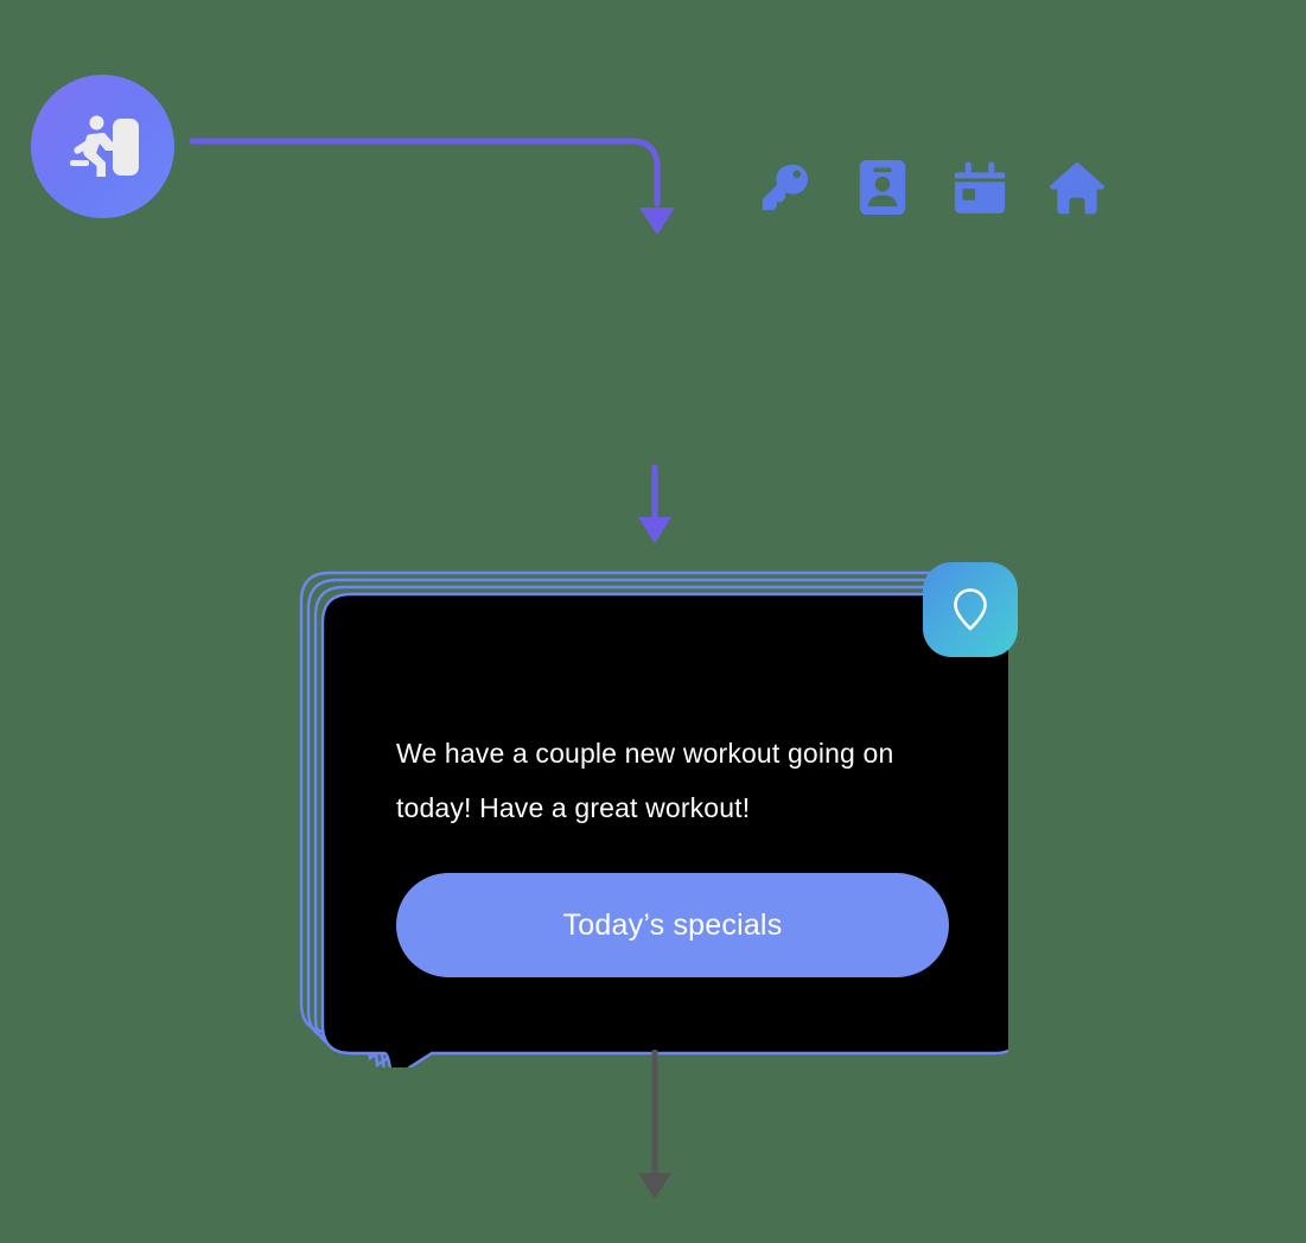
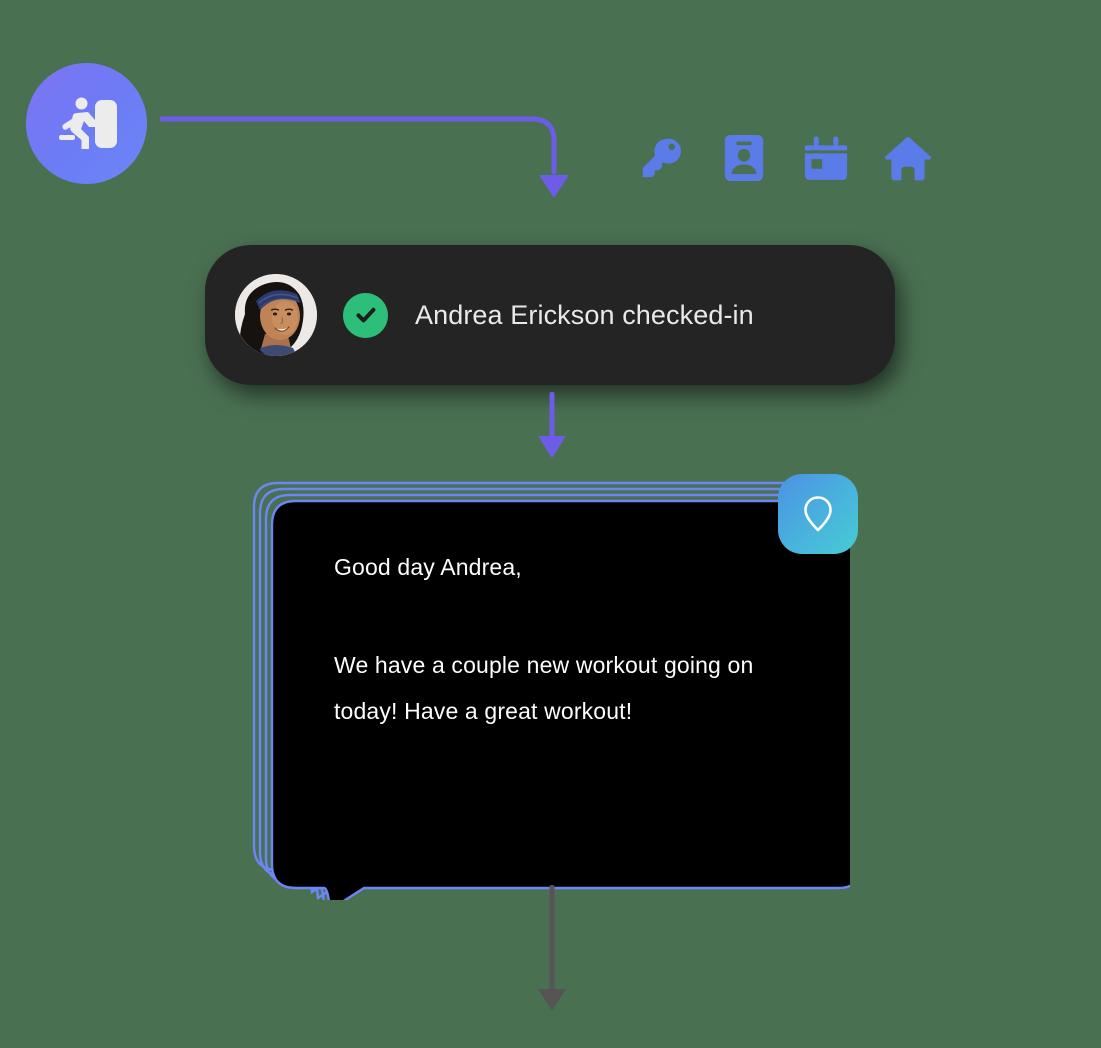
+ Andrea Erickson checked-in
+ Good day Andrea,
  We have a couple new workout going on today! Have a great workout!
- Today’s specials
